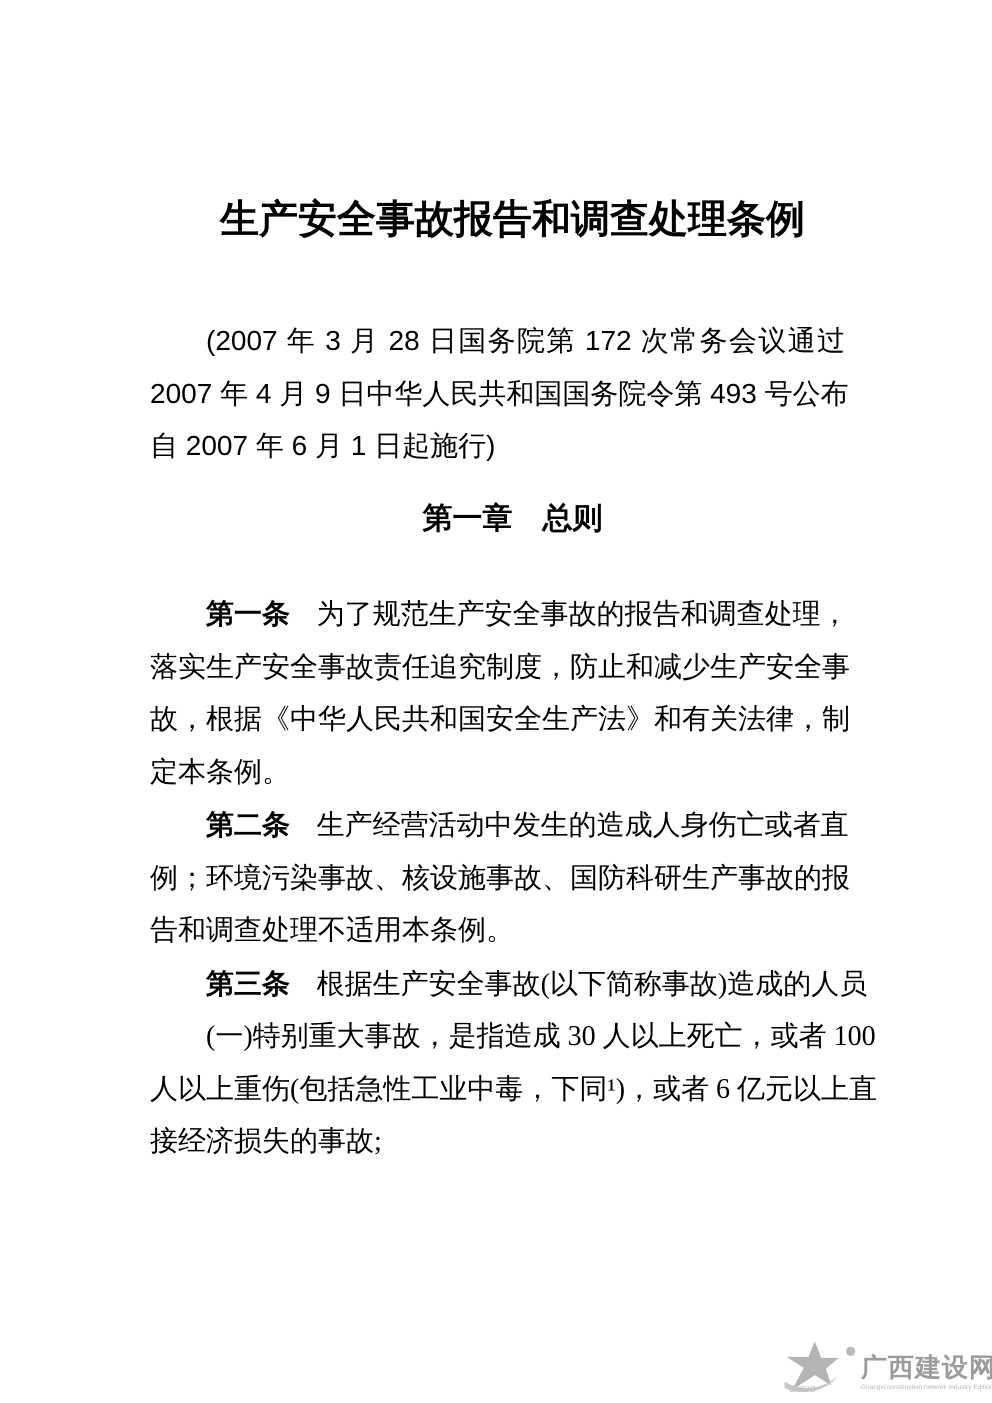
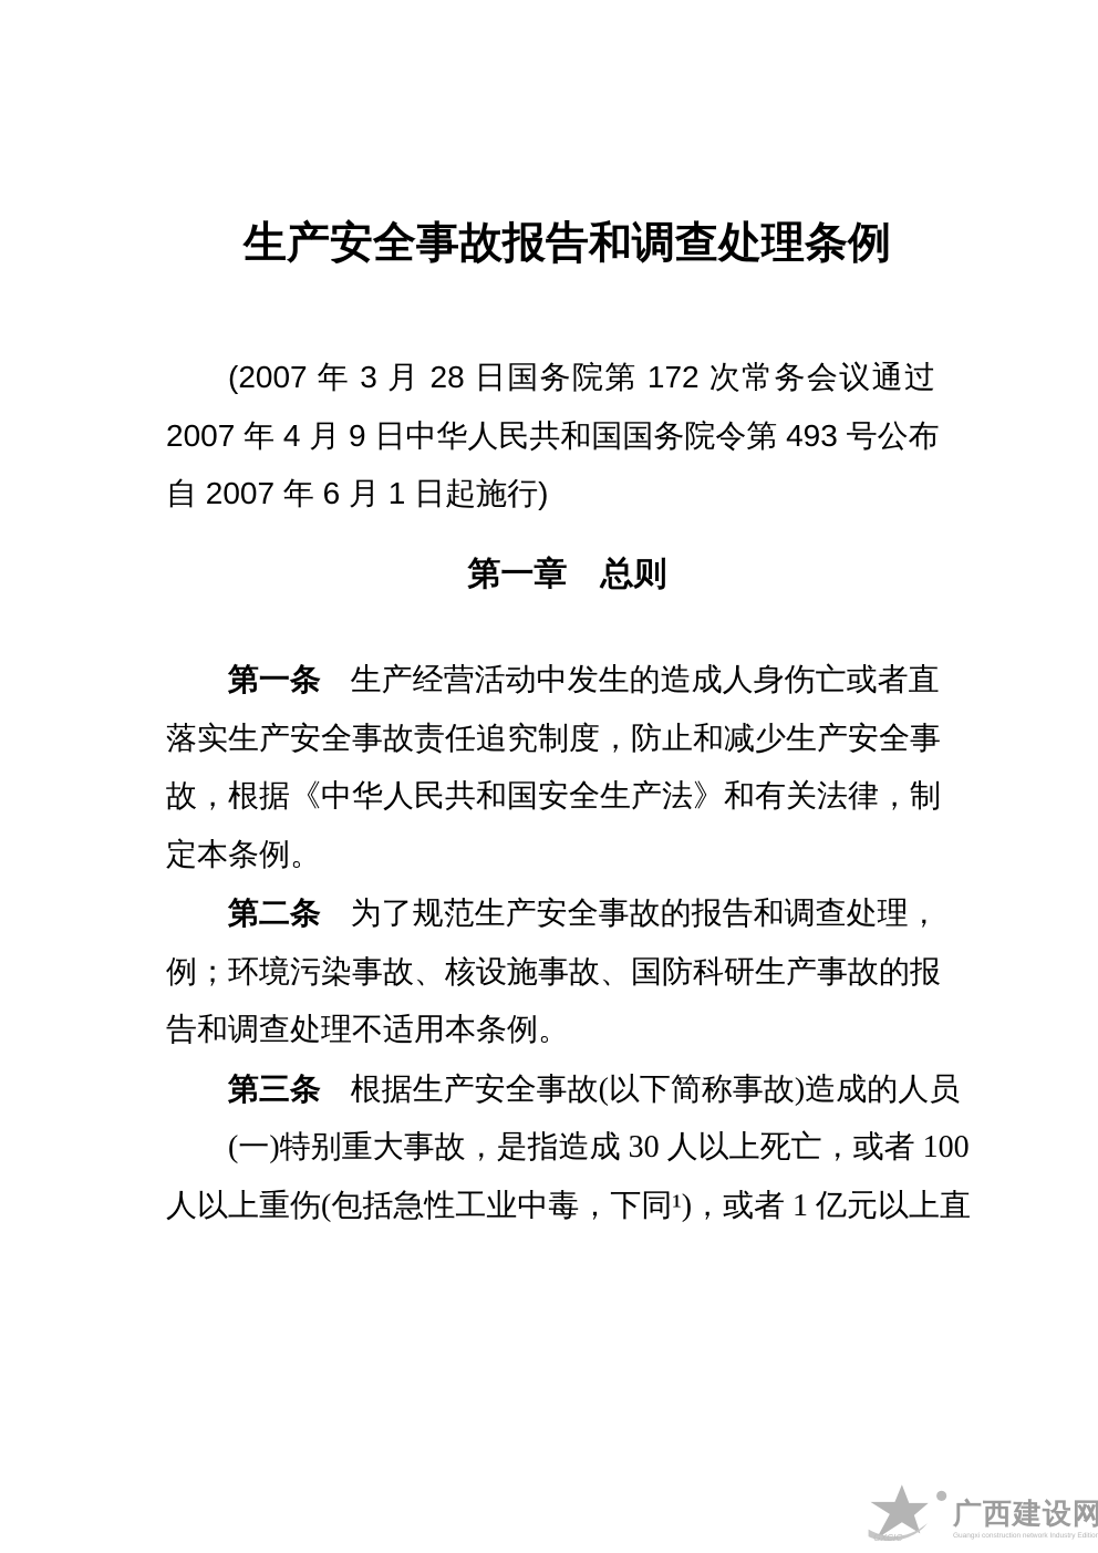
  生产安全事故报告和调查处理条例
  (2007 年 3 月 28 日国务院第 172 次常务会议通过
  2007 年 4 月 9 日中华人民共和国国务院令第 493 号公布
  自 2007 年 6 月 1 日起施行)
  第一章 总则
- 第一条 为了规范生产安全事故的报告和调查处理，
+ 第一条 生产经营活动中发生的造成人身伤亡或者直
  落实生产安全事故责任追究制度，防止和减少生产安全事
  故，根据《中华人民共和国安全生产法》和有关法律，制
  定本条例。
- 第二条 生产经营活动中发生的造成人身伤亡或者直
+ 第二条 为了规范生产安全事故的报告和调查处理，
  例；环境污染事故、核设施事故、国防科研生产事故的报
  告和调查处理不适用本条例。
  第三条 根据生产安全事故(以下简称事故)造成的人员
  (一)特别重大事故，是指造成 30 人以上死亡，或者 100
- 人以上重伤(包括急性工业中毒，下同¹)，或者 6 亿元以上直
+ 人以上重伤(包括急性工业中毒，下同¹)，或者 1 亿元以上直
- 接经济损失的事故;
  GXCIC
  广西建设网
